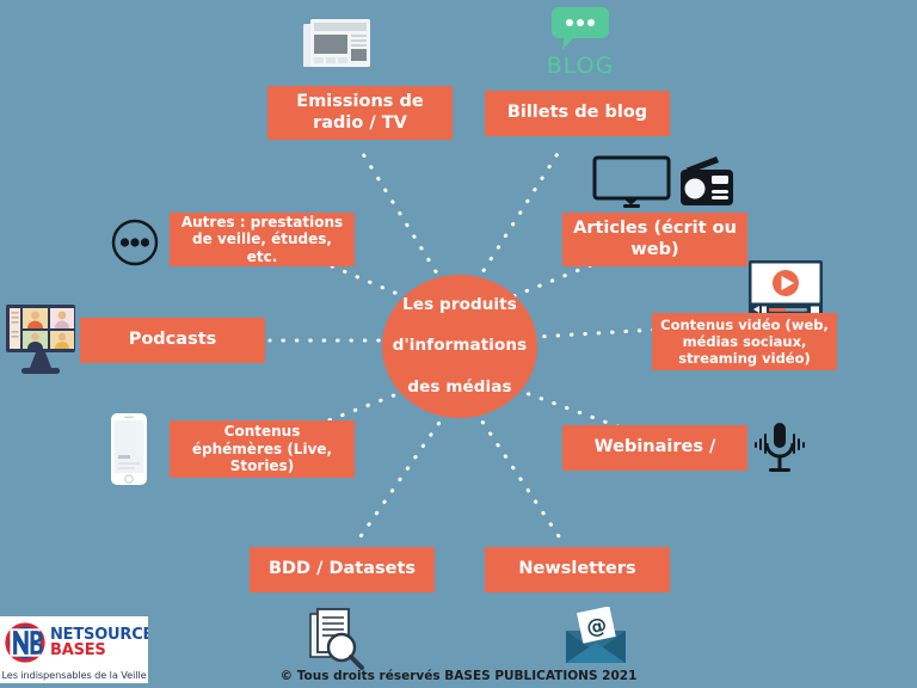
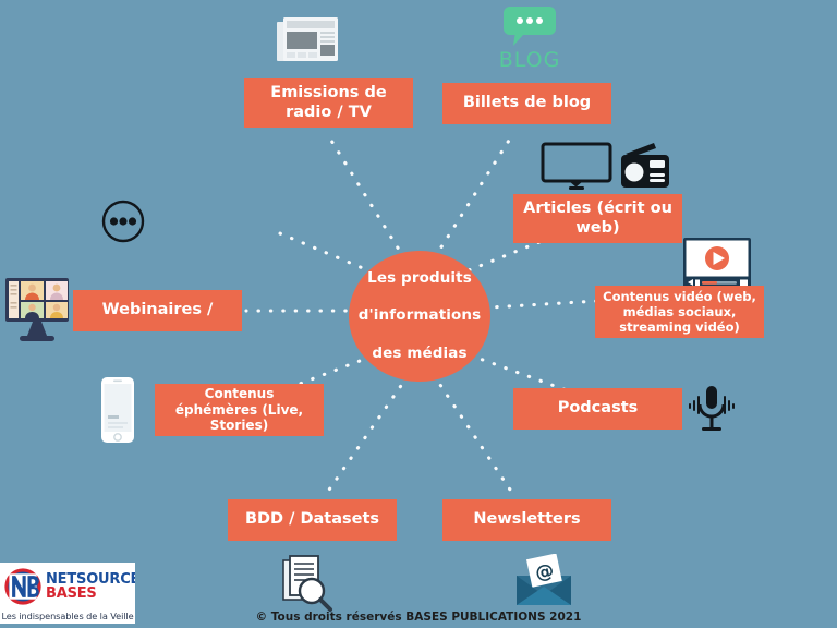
  Les produits
  d'informations
  des médias
  BLOG
  Emissions de radio / TV
  Billets de blog
- Autres : prestations de veille, études, etc.
  Articles (écrit ou web)
- Podcasts
+ Webinaires /
  Contenus vidéo (web, médias sociaux, streaming vidéo)
  Contenus éphémères (Live, Stories)
- Webinaires /
+ Podcasts
  BDD / Datasets
  Newsletters
  NETSOURCE
  BASES
  Les indispensables de la Veille
  © Tous droits réservés BASES PUBLICATIONS 2021
